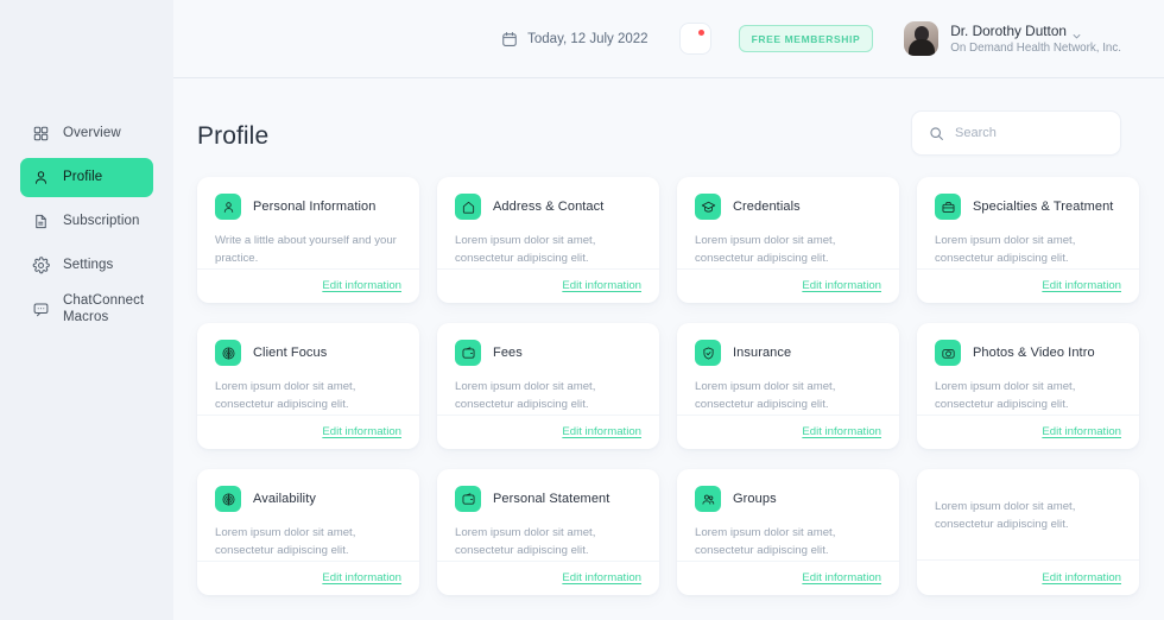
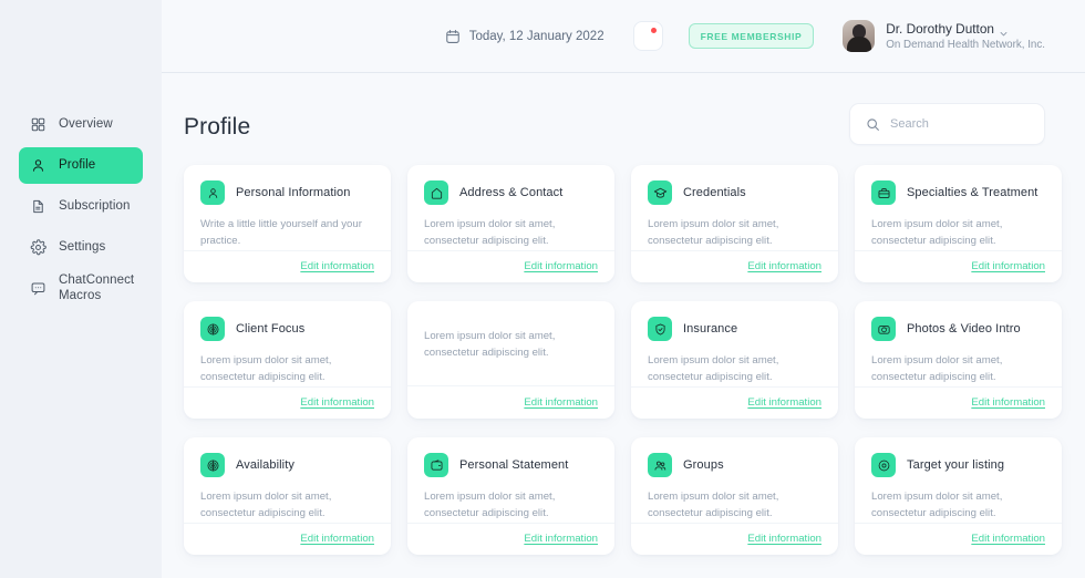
  Overview
  Profile
  Subscription
  Settings
  ChatConnect Macros
- Today, 12 July 2022
+ Today, 12 January 2022
  FREE MEMBERSHIP
  Dr. Dorothy Dutton
  On Demand Health Network, Inc.
  Profile
  Search
  Personal Information
- Write a little about yourself and your practice.
+ Write a little little yourself and your practice.
  Edit information
  Address & Contact
  Lorem ipsum dolor sit amet, consectetur adipiscing elit.
  Edit information
  Credentials
  Lorem ipsum dolor sit amet, consectetur adipiscing elit.
  Edit information
  Specialties & Treatment
  Lorem ipsum dolor sit amet, consectetur adipiscing elit.
  Edit information
  Client Focus
  Lorem ipsum dolor sit amet, consectetur adipiscing elit.
  Edit information
- Fees
  Lorem ipsum dolor sit amet, consectetur adipiscing elit.
  Edit information
  Insurance
  Lorem ipsum dolor sit amet, consectetur adipiscing elit.
  Edit information
  Photos & Video Intro
  Lorem ipsum dolor sit amet, consectetur adipiscing elit.
  Edit information
  Availability
  Lorem ipsum dolor sit amet, consectetur adipiscing elit.
  Edit information
  Personal Statement
  Lorem ipsum dolor sit amet, consectetur adipiscing elit.
  Edit information
  Groups
  Lorem ipsum dolor sit amet, consectetur adipiscing elit.
  Edit information
+ Target your listing
  Lorem ipsum dolor sit amet, consectetur adipiscing elit.
  Edit information
